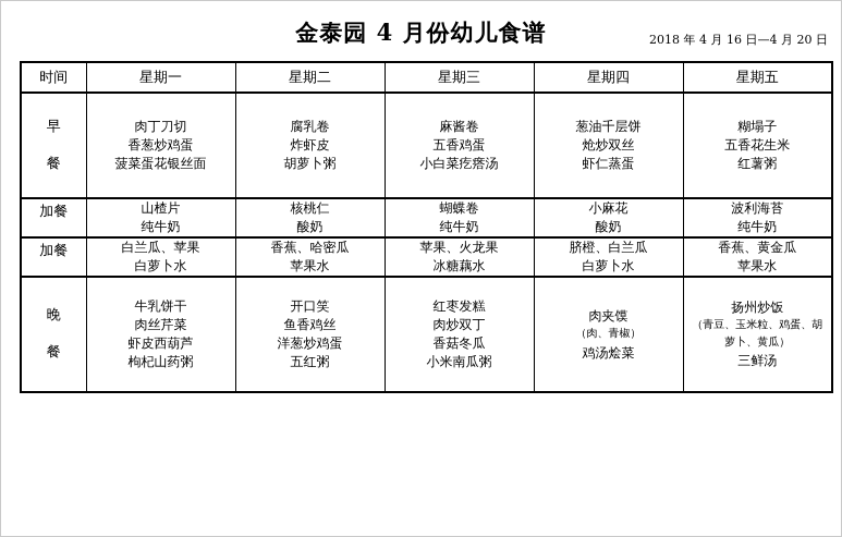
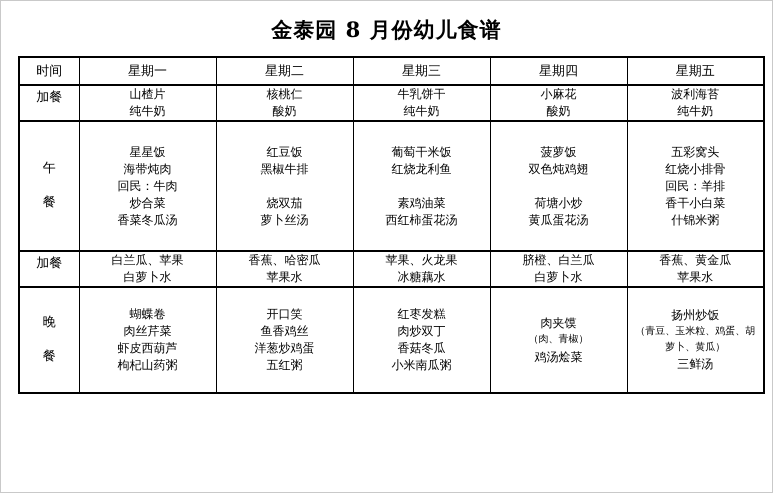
- 金泰园 4 月份幼儿食谱
+ 金泰园 8 月份幼儿食谱
- 2018 年 4 月 16 日—4 月 20 日
  时间	星期一	星期二	星期三	星期四	星期五
- 早餐	肉丁刀切香葱炒鸡蛋菠菜蛋花银丝面	腐乳卷炸虾皮胡萝卜粥	麻酱卷五香鸡蛋小白菜疙瘩汤	葱油千层饼炝炒双丝虾仁蒸蛋	糊塌子五香花生米红薯粥
- 加餐	山楂片纯牛奶	核桃仁酸奶	蝴蝶卷纯牛奶	小麻花酸奶	波利海苔纯牛奶
+ 加餐	山楂片纯牛奶	核桃仁酸奶	牛乳饼干纯牛奶	小麻花酸奶	波利海苔纯牛奶
+ 午餐	星星饭海带炖肉回民：牛肉炒合菜香菜冬瓜汤	红豆饭黑椒牛排 烧双茄萝卜丝汤	葡萄干米饭红烧龙利鱼 素鸡油菜西红柿蛋花汤	菠萝饭双色炖鸡翅 荷塘小炒黄瓜蛋花汤	五彩窝头红烧小排骨回民：羊排香干小白菜什锦米粥
  加餐	白兰瓜、苹果白萝卜水	香蕉、哈密瓜苹果水	苹果、火龙果冰糖藕水	脐橙、白兰瓜白萝卜水	香蕉、黄金瓜苹果水
- 晚餐	牛乳饼干肉丝芹菜虾皮西葫芦枸杞山药粥	开口笑鱼香鸡丝洋葱炒鸡蛋五红粥	红枣发糕肉炒双丁香菇冬瓜小米南瓜粥	肉夹馍（肉、青椒）鸡汤烩菜	扬州炒饭（青豆、玉米粒、鸡蛋、胡萝卜、黄瓜）三鲜汤
+ 晚餐	蝴蝶卷肉丝芹菜虾皮西葫芦枸杞山药粥	开口笑鱼香鸡丝洋葱炒鸡蛋五红粥	红枣发糕肉炒双丁香菇冬瓜小米南瓜粥	肉夹馍（肉、青椒）鸡汤烩菜	扬州炒饭（青豆、玉米粒、鸡蛋、胡萝卜、黄瓜）三鲜汤
